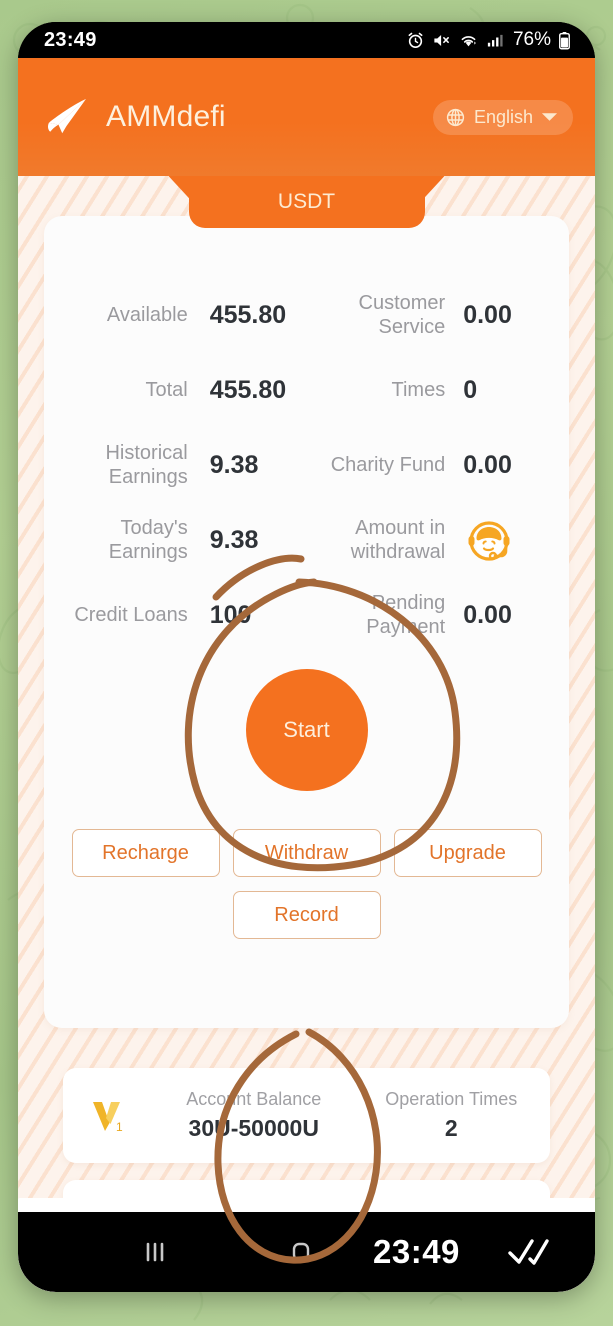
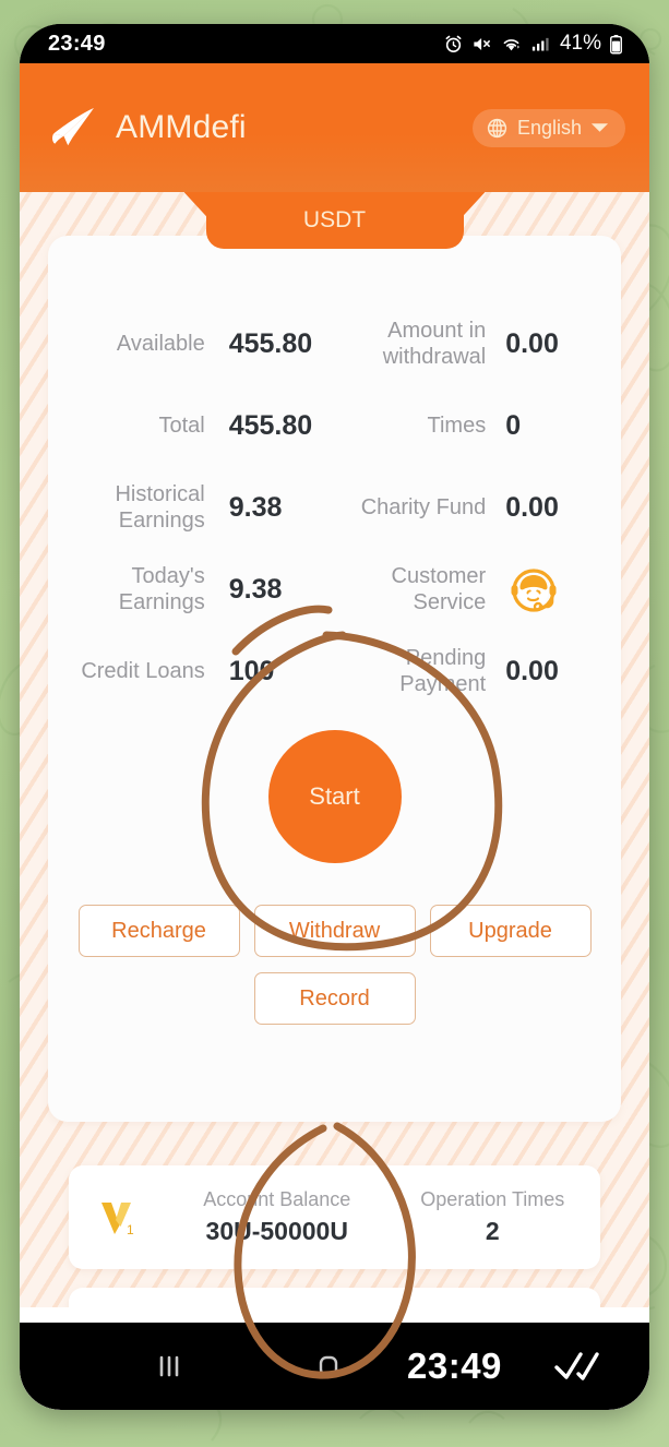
  23:49
- 76%
+ 41%
  AMMdefi
  English
  USDT
  Available
  455.80
- Customer Service
+ Amount in withdrawal
  0.00
  Total
  455.80
  Times
  0
  Historical Earnings
  9.38
  Charity Fund
  0.00
  Today's Earnings
  9.38
- Amount in withdrawal
+ Customer Service
  Credit Loans
  ending Payent
  0.00
  Start
  Recharge
  Withdraw
  Upgrade
  Record
  1
  Accont Balance
  30-50000U
  Operation Times
  2
  23:49
